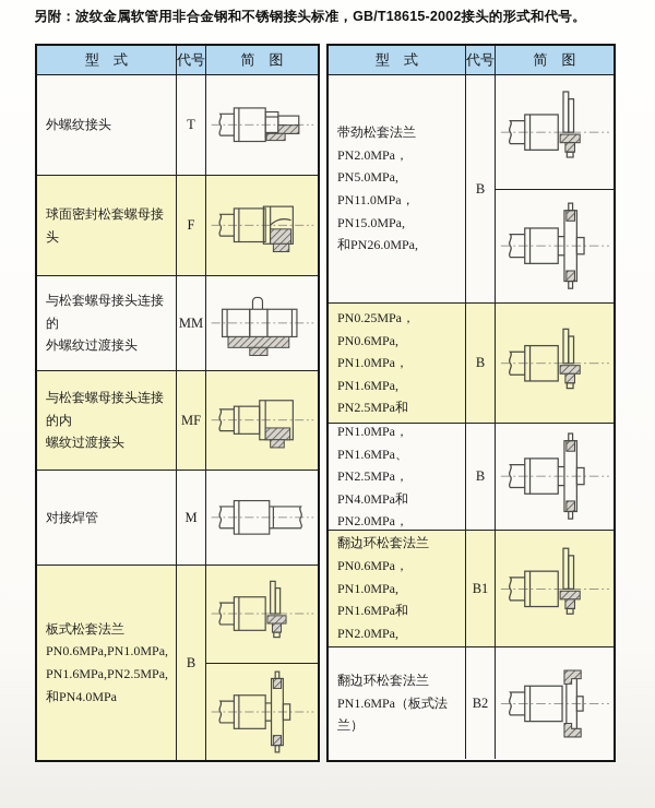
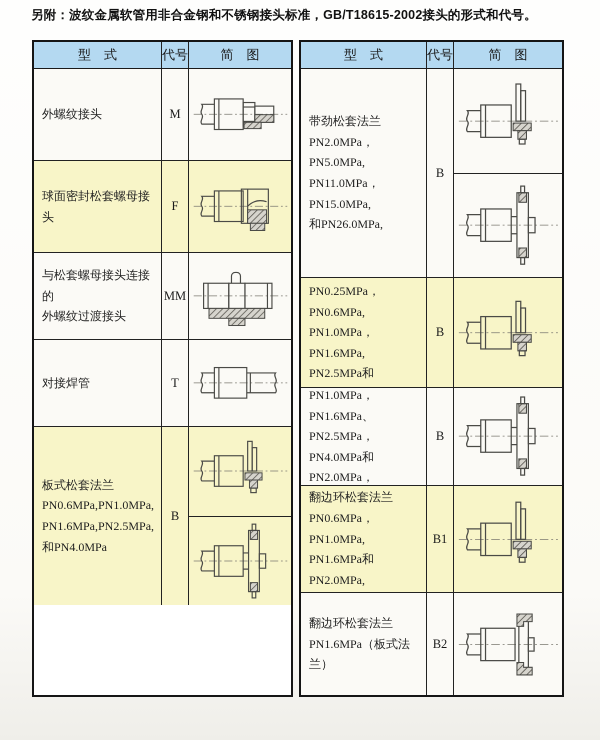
  另附：波纹金属软管用非合金钢和不锈钢接头标准，GB/T18615-2002接头的形式和代号。
  型 式
  代号
  简 图
  外螺纹接头
- T
+ M
  球面密封松套螺母接头
  F
  与松套螺母接头连接的
  外螺纹过渡接头
  MM
- 与松套螺母接头连接的内
- 螺纹过渡接头
- MF
  对接焊管
- M
+ T
  板式松套法兰
  PN0.6MPa,PN1.0MPa,
  PN1.6MPa,PN2.5MPa,
  和PN4.0MPa
  B
  型 式
  代号
  简 图
  带劲松套法兰
  PN2.0MPa，PN5.0MPa,
  PN11.0MPa，PN15.0MPa,
  和PN26.0MPa,
  B
  PN0.25MPa，PN0.6MPa,
  PN1.0MPa，PN1.6MPa,
  B
  PN1.0MPa，PN1.6MPa、
  PN2.5MPa，PN4.0MPa和
  B
  翻边环松套法兰
  PN0.6MPa，PN1.0MPa,
  PN1.6MPa和PN2.0MPa,
  B1
  翻边环松套法兰
  PN1.6MPa（板式法兰）
  B2
